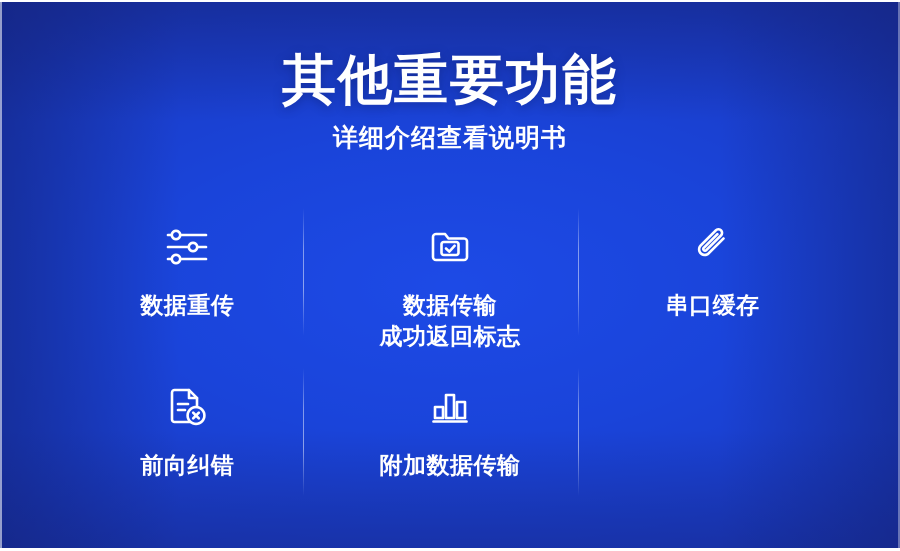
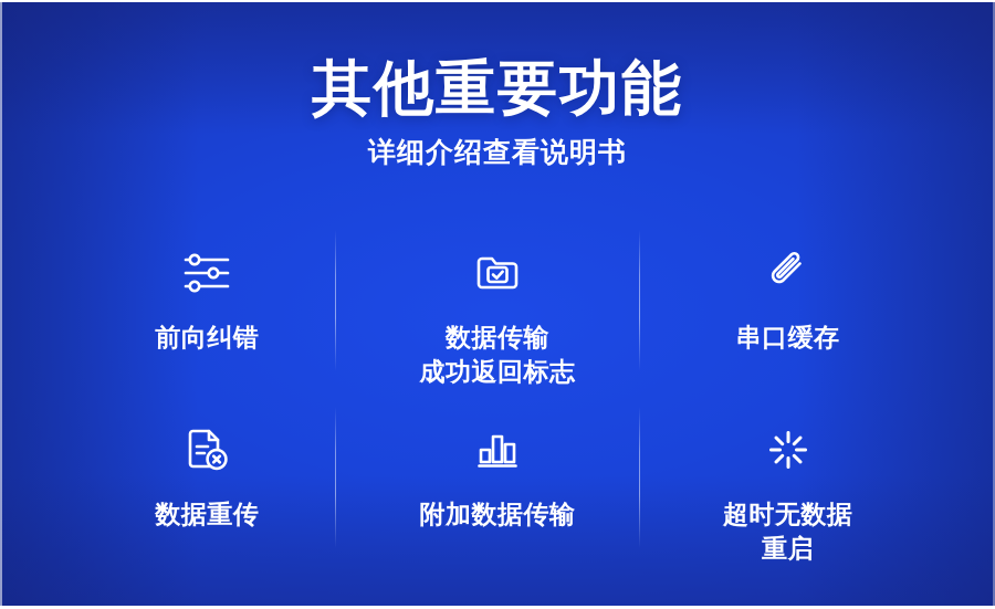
  其他重要功能
  详细介绍查看说明书
- 数据重传
+ 前向纠错
  数据传输
  成功返回标志
  串口缓存
- 前向纠错
+ 数据重传
  附加数据传输
+ 超时无数据
+ 重启
